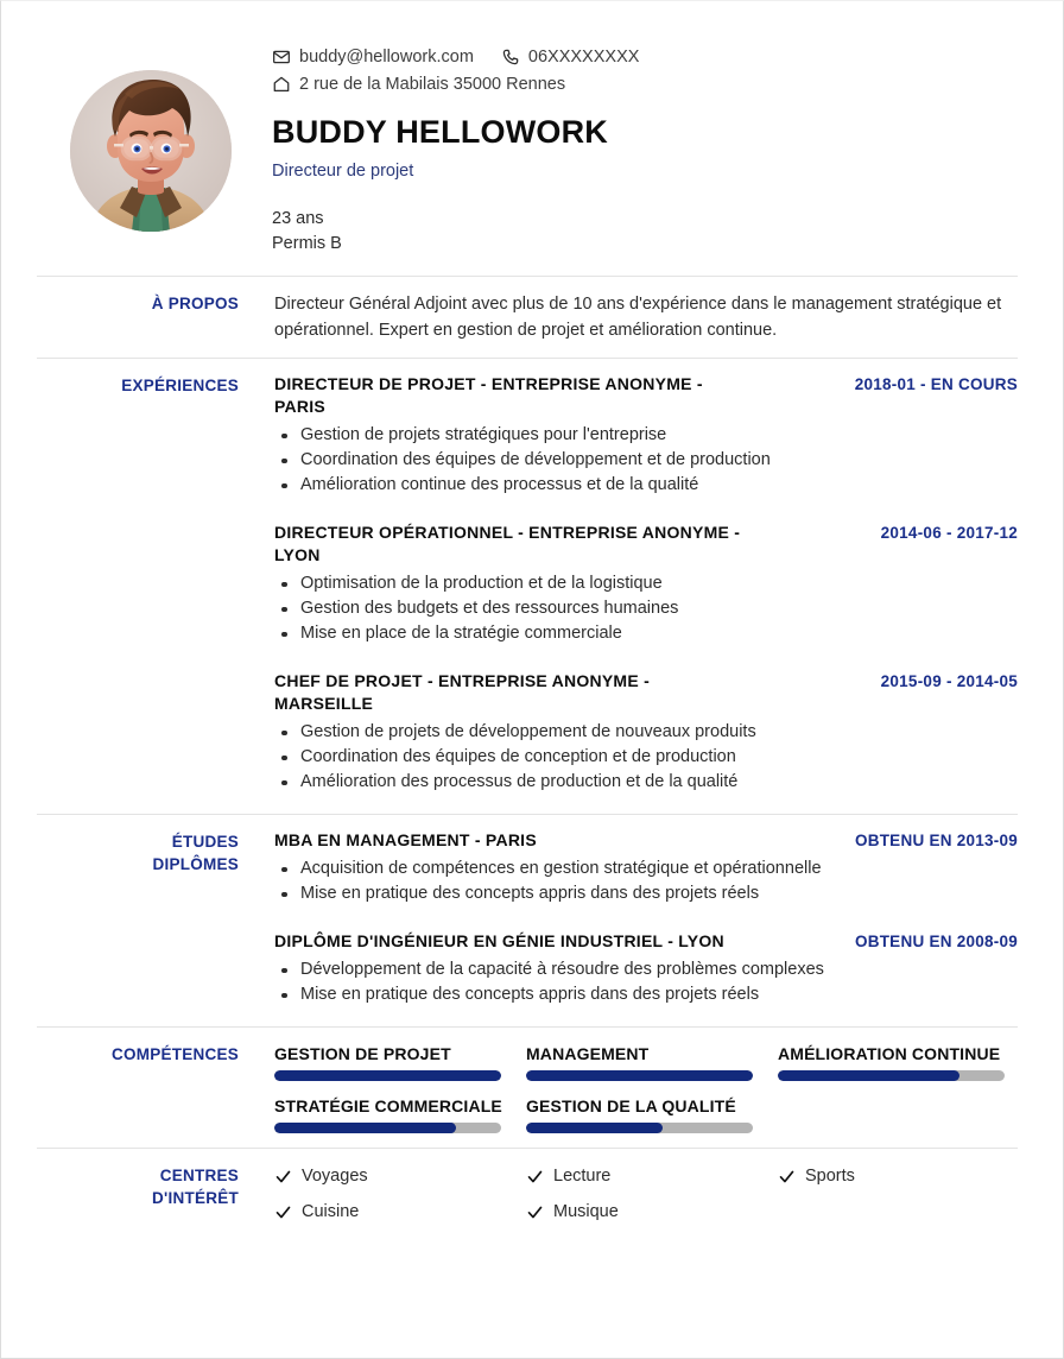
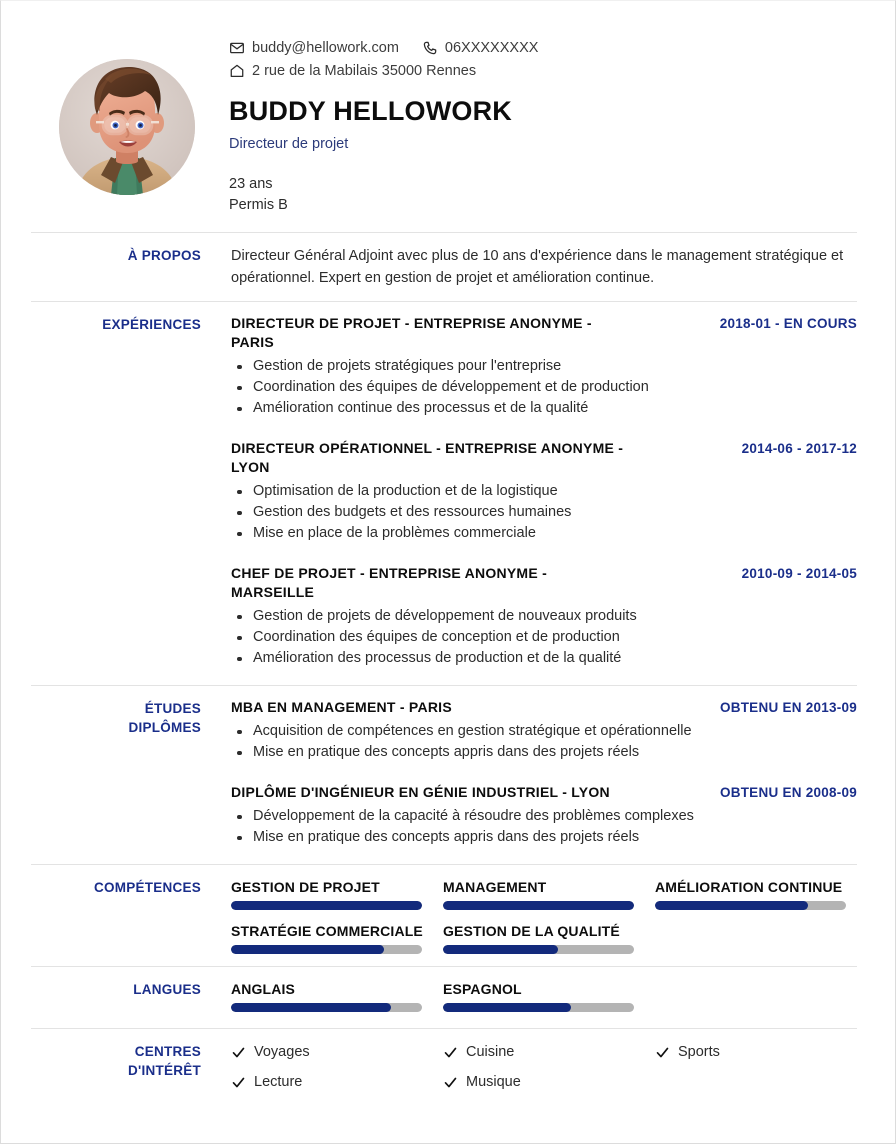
  buddy@hellowork.com
  06XXXXXXXX
  2 rue de la Mabilais 35000 Rennes
  BUDDY HELLOWORK
  Directeur de projet
  23 ans
  Permis B
  À PROPOS
  Directeur Général Adjoint avec plus de 10 ans d'expérience dans le management stratégique et opérationnel. Expert en gestion de projet et amélioration continue.
  EXPÉRIENCES
  DIRECTEUR DE PROJET - ENTREPRISE ANONYME - PARIS
  2018-01 - EN COURS
  Gestion de projets stratégiques pour l'entreprise
  Coordination des équipes de développement et de production
  Amélioration continue des processus et de la qualité
  DIRECTEUR OPÉRATIONNEL - ENTREPRISE ANONYME - LYON
  2014-06 - 2017-12
  Optimisation de la production et de la logistique
  Gestion des budgets et des ressources humaines
- Mise en place de la stratégie commerciale
+ Mise en place de la problèmes commerciale
  CHEF DE PROJET - ENTREPRISE ANONYME - MARSEILLE
- 2015-09 - 2014-05
+ 2010-09 - 2014-05
  Gestion de projets de développement de nouveaux produits
  Coordination des équipes de conception et de production
  Amélioration des processus de production et de la qualité
  ÉTUDES
  DIPLÔMES
  MBA EN MANAGEMENT - PARIS
  OBTENU EN 2013-09
  Acquisition de compétences en gestion stratégique et opérationnelle
  Mise en pratique des concepts appris dans des projets réels
  DIPLÔME D'INGÉNIEUR EN GÉNIE INDUSTRIEL - LYON
  OBTENU EN 2008-09
  Développement de la capacité à résoudre des problèmes complexes
  Mise en pratique des concepts appris dans des projets réels
  COMPÉTENCES
  GESTION DE PROJET
  MANAGEMENT
  AMÉLIORATION CONTINUE
  STRATÉGIE COMMERCIALE
  GESTION DE LA QUALITÉ
+ LANGUES
+ ANGLAIS
+ ESPAGNOL
  CENTRES
  D'INTÉRÊT
  Voyages
- Lecture
+ Cuisine
  Sports
- Cuisine
+ Lecture
  Musique
